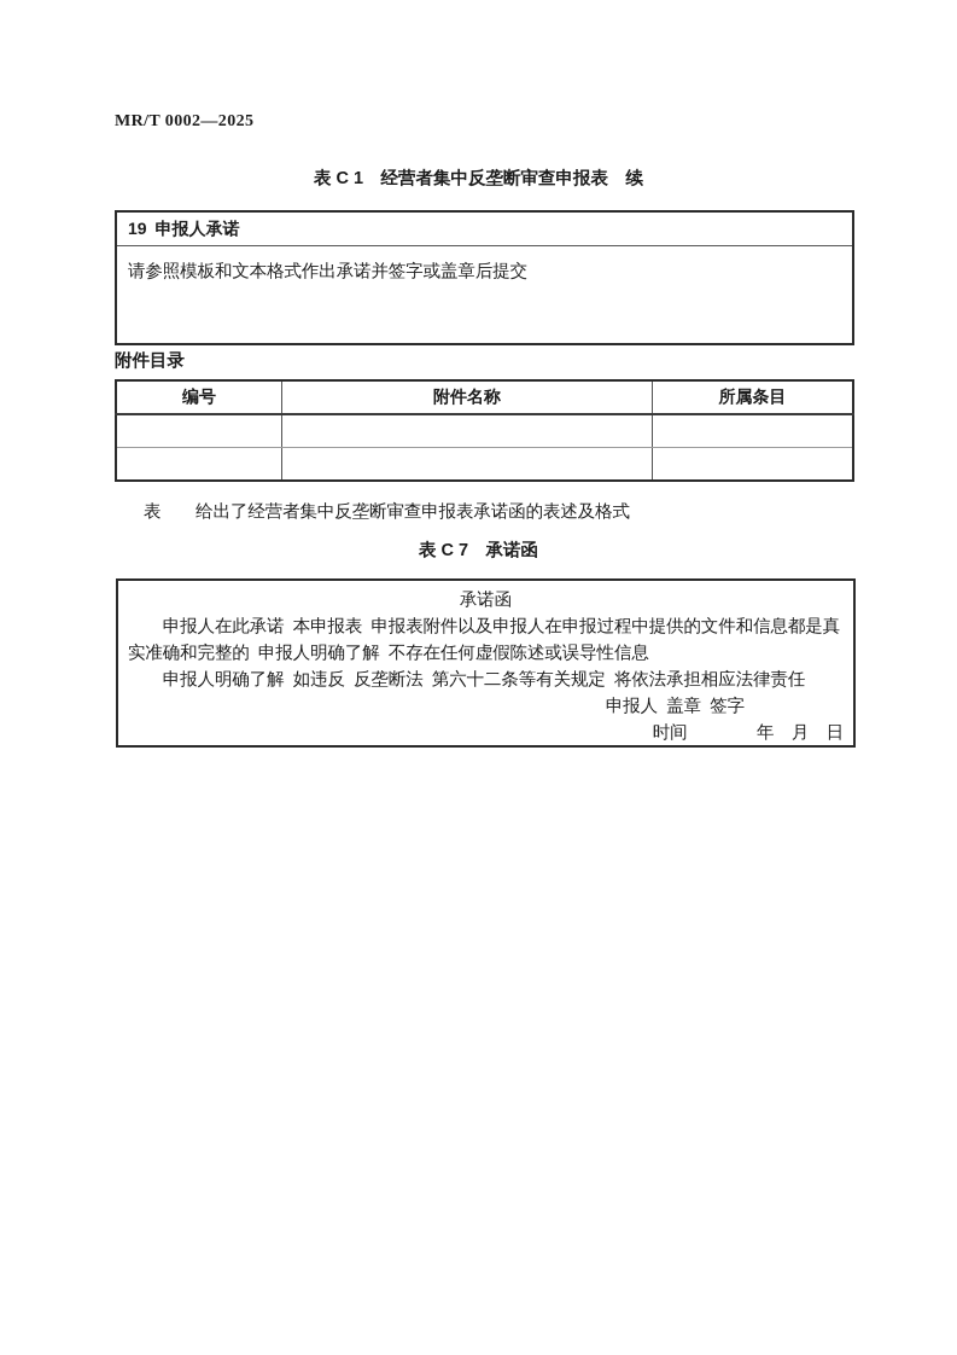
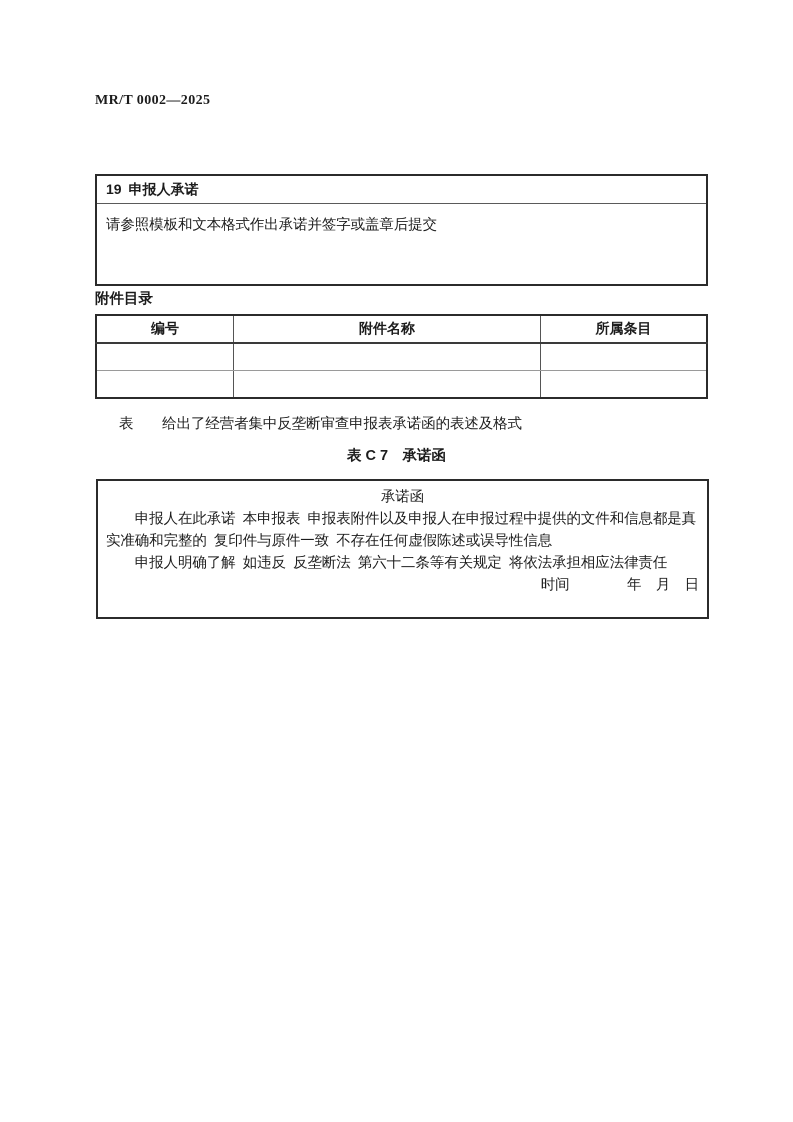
  MR/T 0002—2025
- 表 C 1 经营者集中反垄断审查申报表 续
  19 申报人承诺
  请参照模板和文本格式作出承诺并签字或盖章后提交
  附件目录
  编号	附件名称	所属条目
  表 给出了经营者集中反垄断审查申报表承诺函的表述及格式
  表 C 7 承诺函
  承诺函
- 申报人在此承诺 本申报表 申报表附件以及申报人在申报过程中提供的文件和信息都是真实准确和完整的 申报人明确了解 不存在任何虚假陈述或误导性信息
+ 申报人在此承诺 本申报表 申报表附件以及申报人在申报过程中提供的文件和信息都是真实准确和完整的 复印件与原件一致 不存在任何虚假陈述或误导性信息
  申报人明确了解 如违反 反垄断法 第六十二条等有关规定 将依法承担相应法律责任
- 申报人 盖章 签字
  时间 年 月 日
